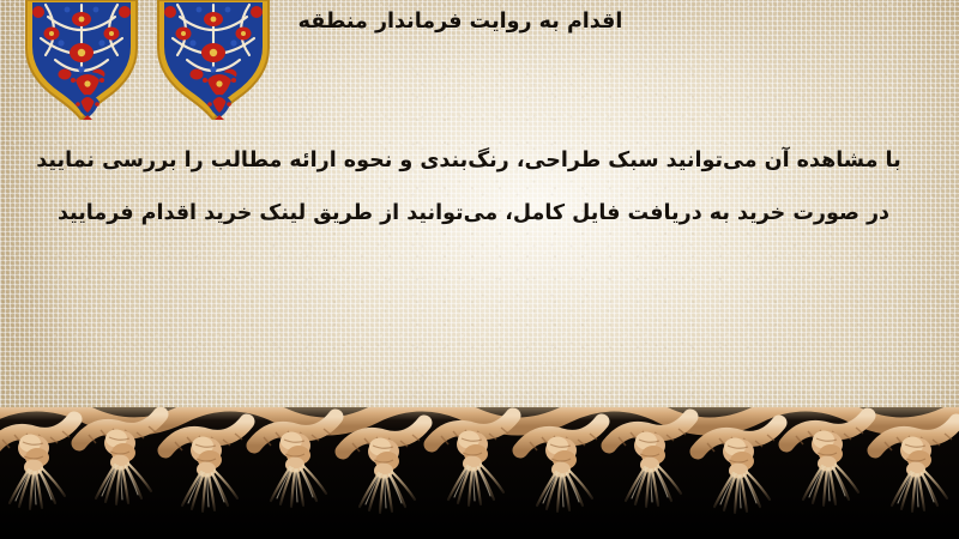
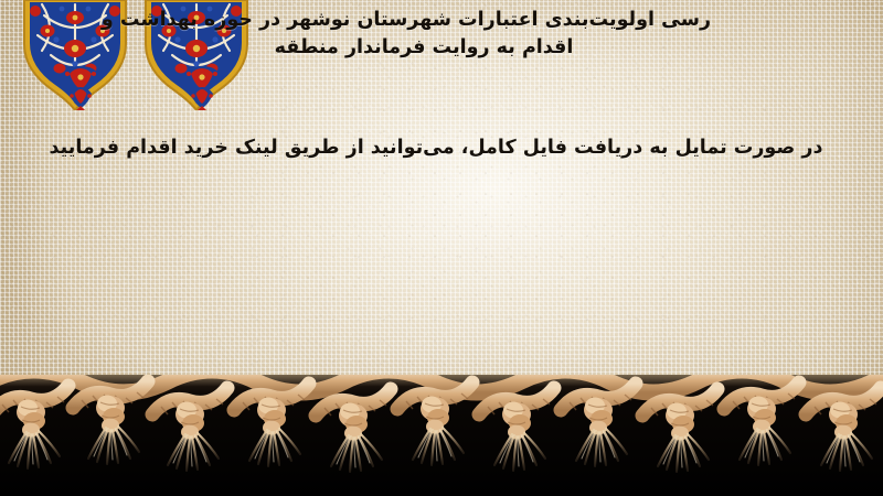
+ رسی اولویت‌بندی اعتبارات شهرستان نوشهر در حوزه بهداشت و
  اقدام به روایت فرماندار منطقه
- با مشاهده آن می‌توانید سبک طراحی، رنگ‌بندی و نحوه ارائه مطالب را بررسی نمایید
- در صورت خرید به دریافت فایل کامل، می‌توانید از طریق لینک خرید اقدام فرمایید
+ در صورت تمایل به دریافت فایل کامل، می‌توانید از طریق لینک خرید اقدام فرمایید
